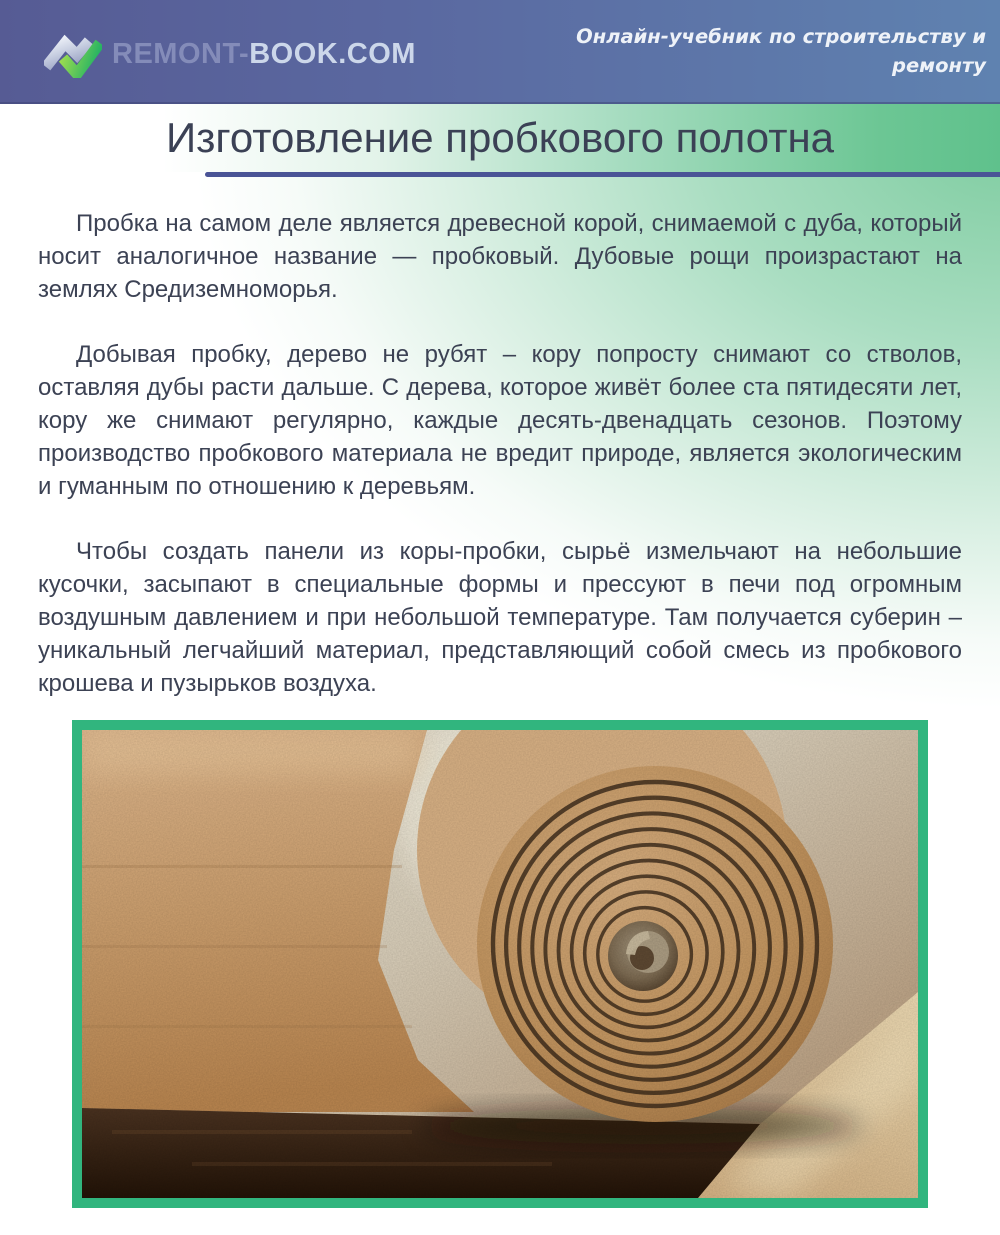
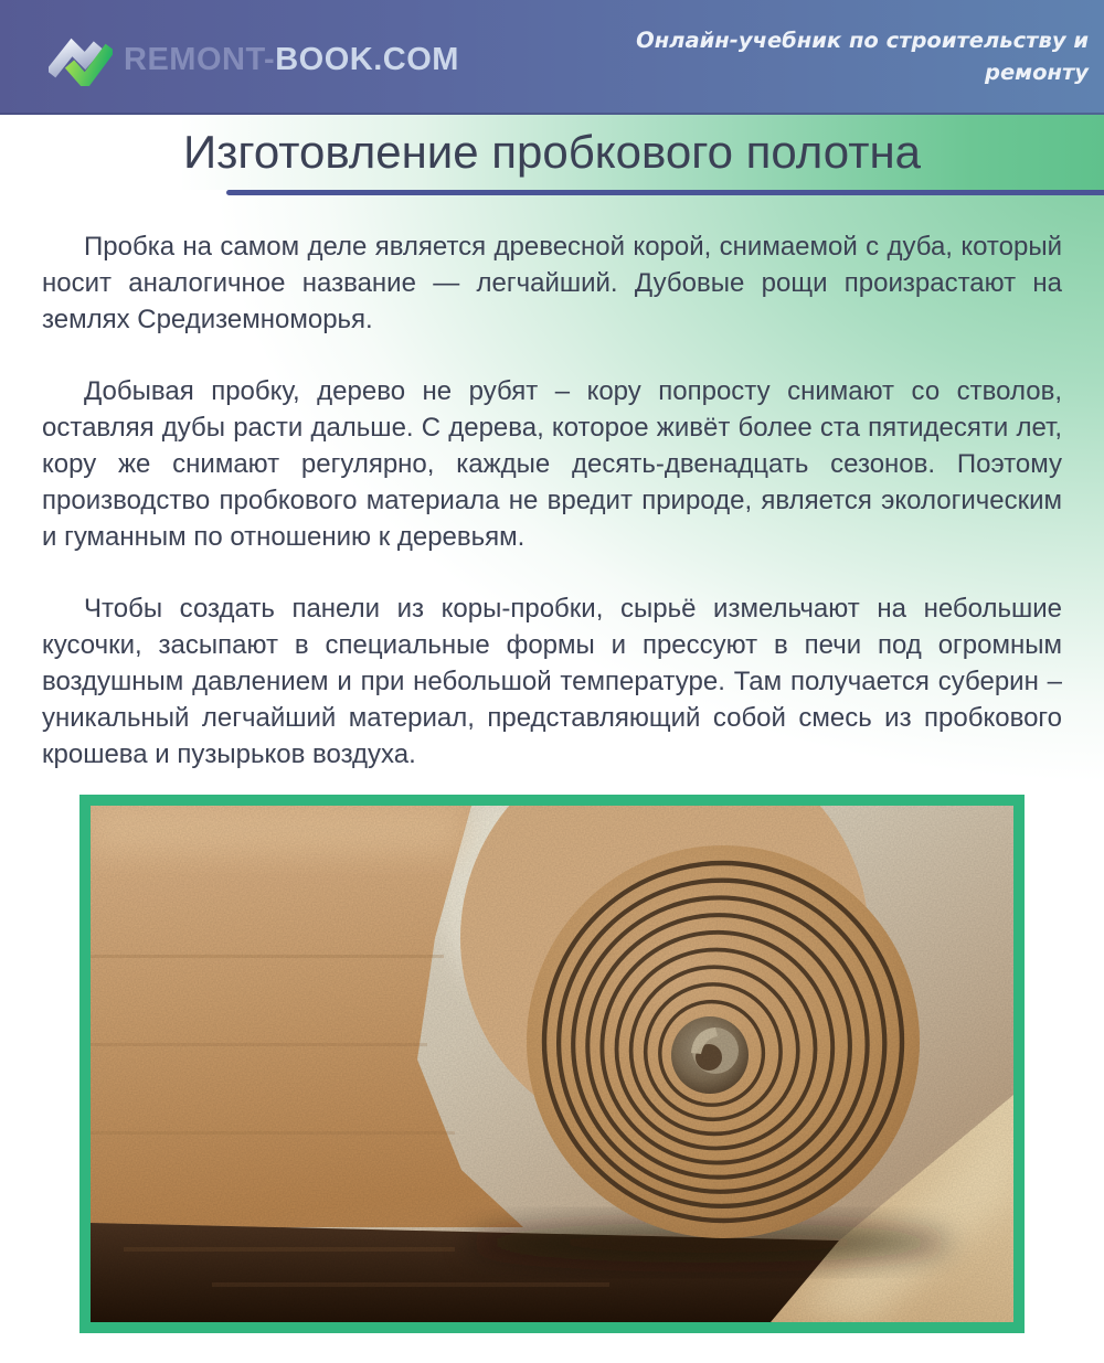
  REMONT-BOOK.COM
  Онлайн-учебник по строительству и
  ремонту
  Изготовление пробкового полотна
- Пробка на самом деле является древесной корой, снимаемой с дуба, который носит аналогичное название — пробковый. Дубовые рощи произрастают на землях Средиземноморья.
+ Пробка на самом деле является древесной корой, снимаемой с дуба, который носит аналогичное название — легчайший. Дубовые рощи произрастают на землях Средиземноморья.
  Добывая пробку, дерево не рубят – кору попросту снимают со стволов, оставляя дубы расти дальше. С дерева, которое живёт более ста пятидесяти лет, кору же снимают регулярно, каждые десять-двенадцать сезонов. Поэтому производство пробкового материала не вредит природе, является экологическим и гуманным по отношению к деревьям.
  Чтобы создать панели из коры-пробки, сырьё измельчают на небольшие кусочки, засыпают в специальные формы и прессуют в печи под огромным воздушным давлением и при небольшой температуре. Там получается суберин – уникальный легчайший материал, представляющий собой смесь из пробкового крошева и пузырьков воздуха.
